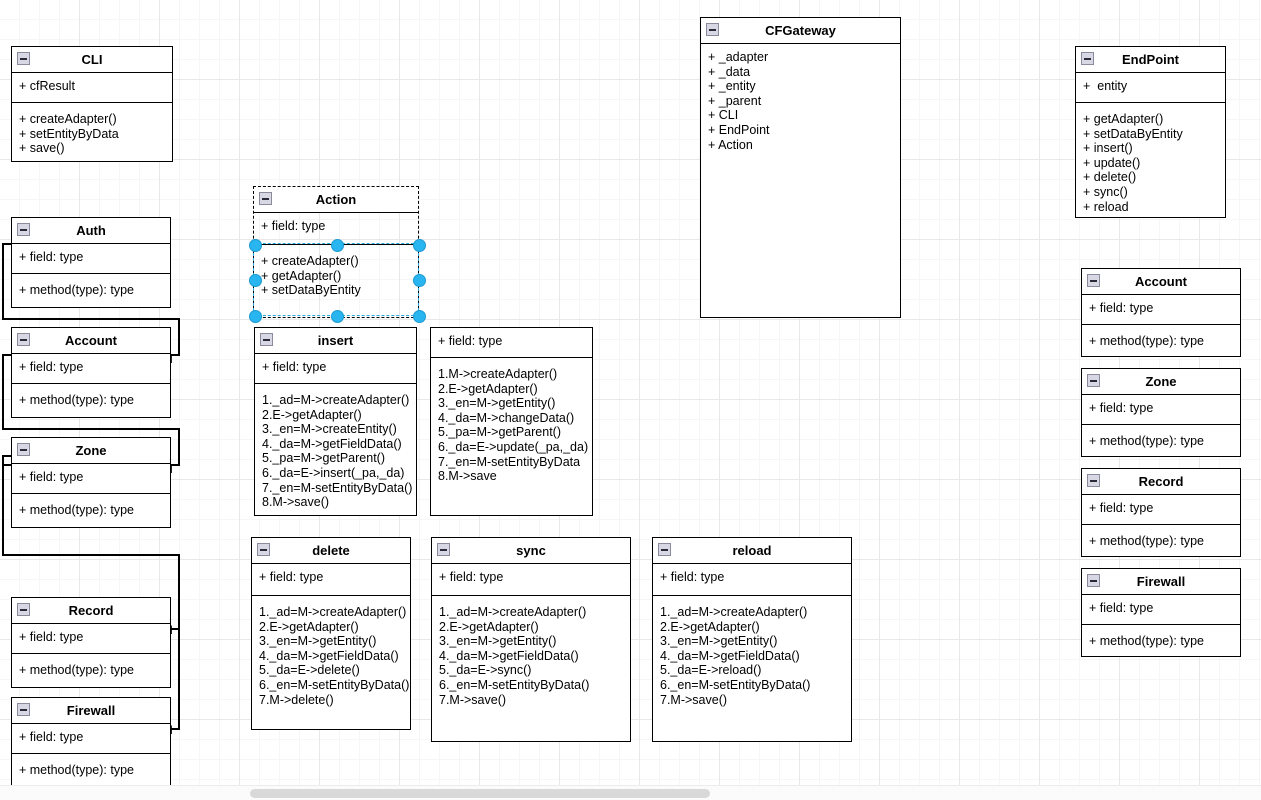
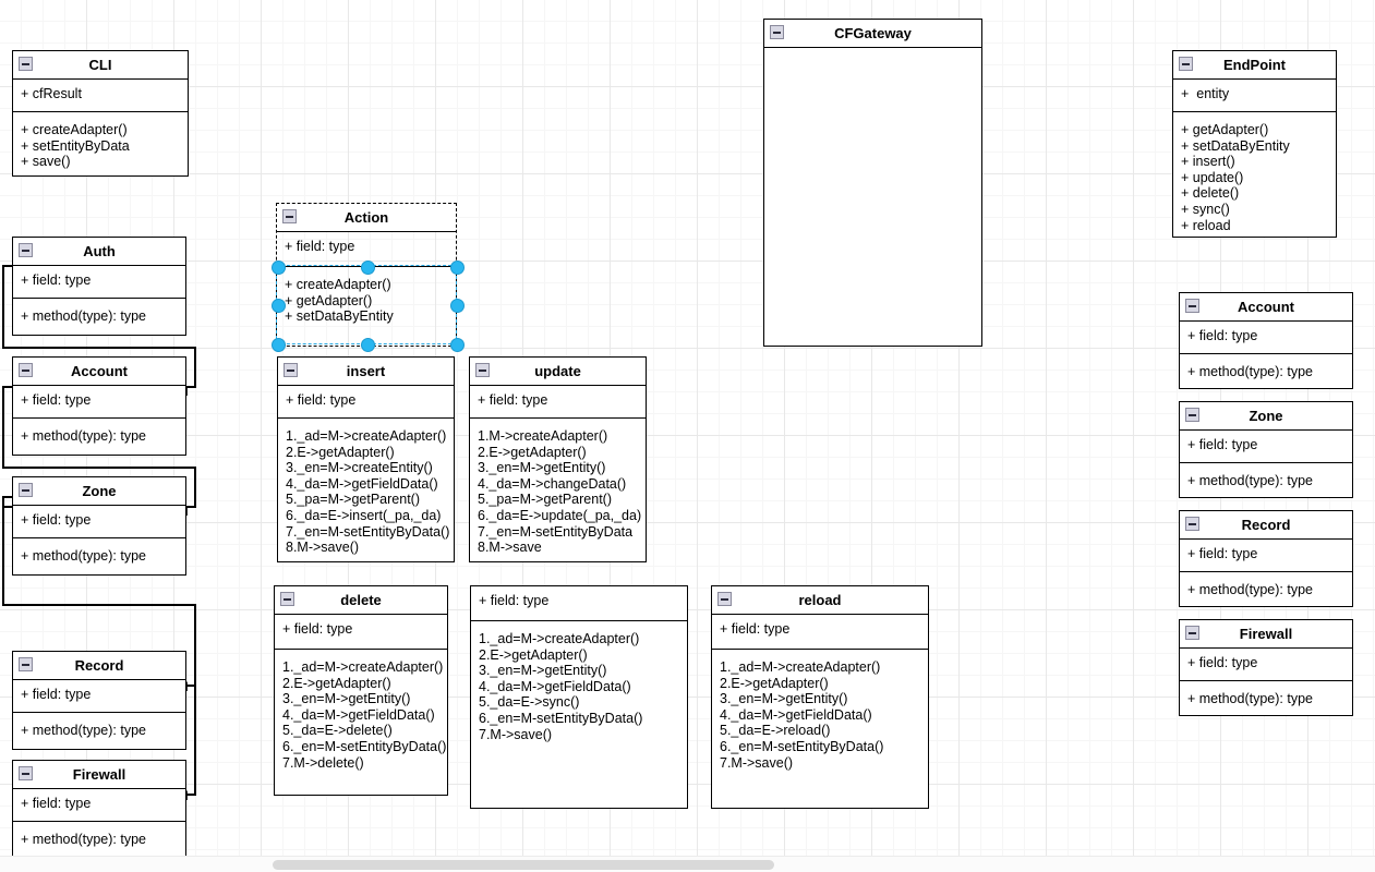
  CLI
  + cfResult
  + createAdapter()
  + setEntityByData
  + save()
  Action
  + field: type
  + createAdapter()
  + getAdapter()
  + setDataByEntity
  CFGateway
- + _adapter
- + _data
- + _entity
- + _parent
- + CLI
- + EndPoint
- + Action
  EndPoint
  + entity
  + getAdapter()
  + setDataByEntity
  + insert()
  + update()
  + delete()
  + sync()
  + reload
  Auth
  + field: type
  + method(type): type
  Account
  + field: type
  + method(type): type
  Zone
  + field: type
  + method(type): type
  Record
  + field: type
  + method(type): type
  Firewall
  + field: type
  + method(type): type
  insert
  + field: type
  1._ad=M->createAdapter()
  2.E->getAdapter()
  3._en=M->createEntity()
  4._da=M->getFieldData()
  5._pa=M->getParent()
  6._da=E->insert(_pa,_da)
  7._en=M-setEntityByData()
  8.M->save()
+ update
  + field: type
  1.M->createAdapter()
  2.E->getAdapter()
  3._en=M->getEntity()
  4._da=M->changeData()
  5._pa=M->getParent()
  6._da=E->update(_pa,_da)
  7._en=M-setEntityByData
  8.M->save
  delete
  + field: type
  1._ad=M->createAdapter()
  2.E->getAdapter()
  3._en=M->getEntity()
  4._da=M->getFieldData()
  5._da=E->delete()
  6._en=M-setEntityByData()
  7.M->delete()
- sync
  + field: type
  1._ad=M->createAdapter()
  2.E->getAdapter()
  3._en=M->getEntity()
  4._da=M->getFieldData()
  5._da=E->sync()
  6._en=M-setEntityByData()
  7.M->save()
  reload
  + field: type
  1._ad=M->createAdapter()
  2.E->getAdapter()
  3._en=M->getEntity()
  4._da=M->getFieldData()
  5._da=E->reload()
  6._en=M-setEntityByData()
  7.M->save()
  Account
  + field: type
  + method(type): type
  Zone
  + field: type
  + method(type): type
  Record
  + field: type
  + method(type): type
  Firewall
  + field: type
  + method(type): type
